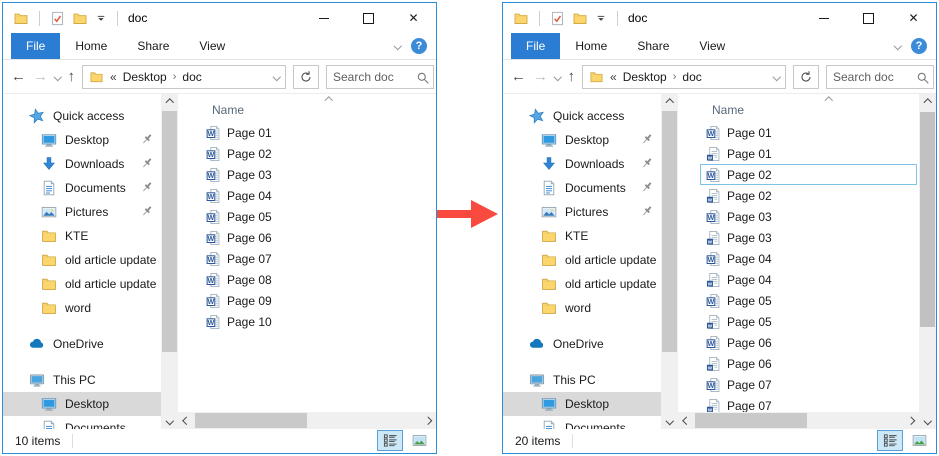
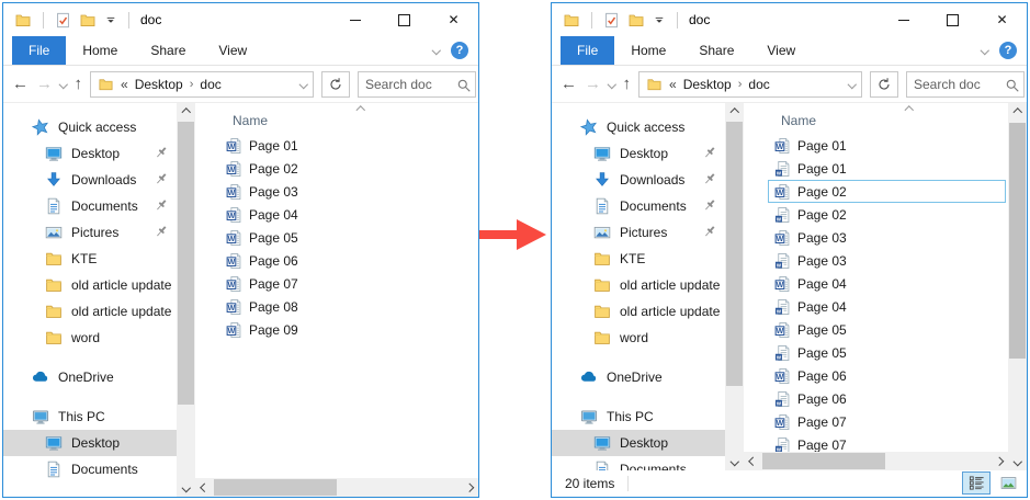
  doc
  ✕
  File
  Home
  Share
  View
  ?
  ←
  →
  ↑
  «
  Desktop
  ›
  doc
  Search doc
  Quick access
  Desktop
  Downloads
  Documents
  Pictures
  KTE
  old article update
  old article update
  word
  OneDrive
  This PC
  Desktop
  Documents
  Name
  Page 01
  Page 02
  Page 03
  Page 04
  Page 05
  Page 06
  Page 07
  Page 08
  Page 09
- Page 10
- 10 items
  doc
  ✕
  File
  Home
  Share
  View
  ?
  ←
  →
  ↑
  «
  Desktop
  ›
  doc
  Search doc
  Quick access
  Desktop
  Downloads
  Documents
  Pictures
  KTE
  old article update
  old article update
  word
  OneDrive
  This PC
  Desktop
  Documents
  Name
  Page 01
  Page 01
  Page 02
  Page 02
  Page 03
  Page 03
  Page 04
  Page 04
  Page 05
  Page 05
  Page 06
  Page 06
  Page 07
  Page 07
  20 items
